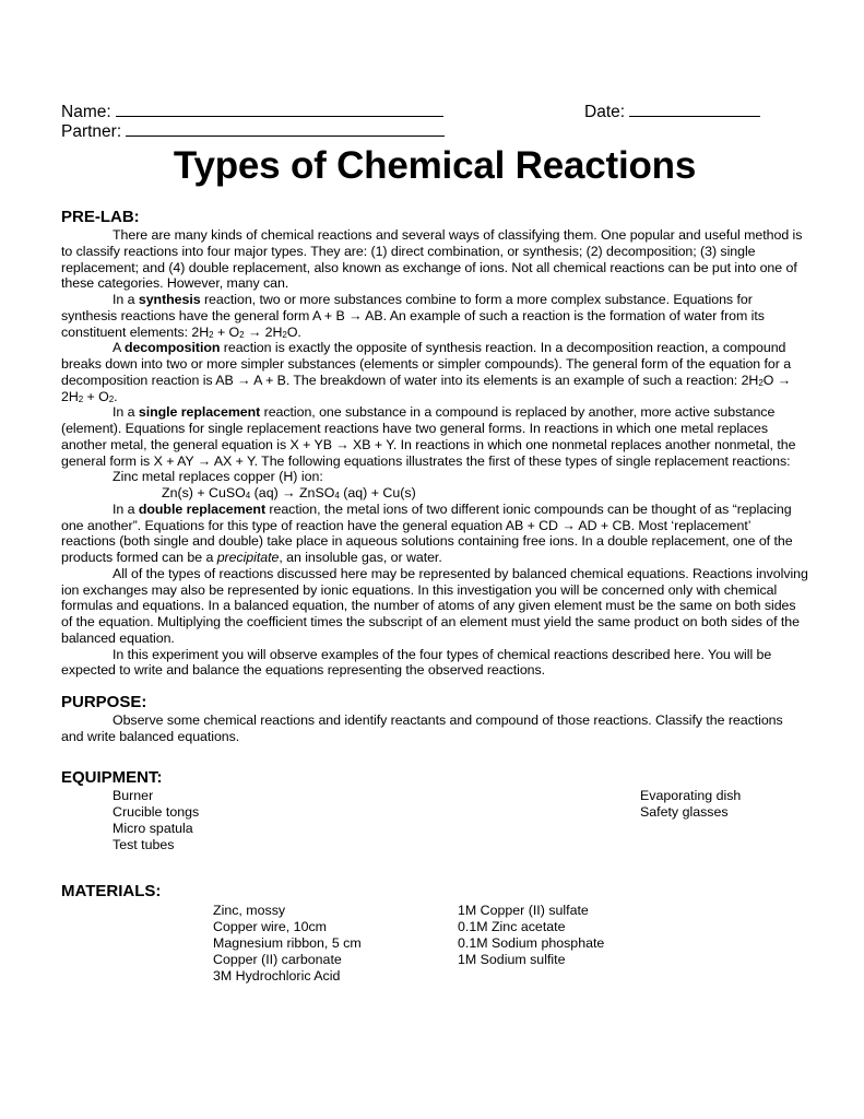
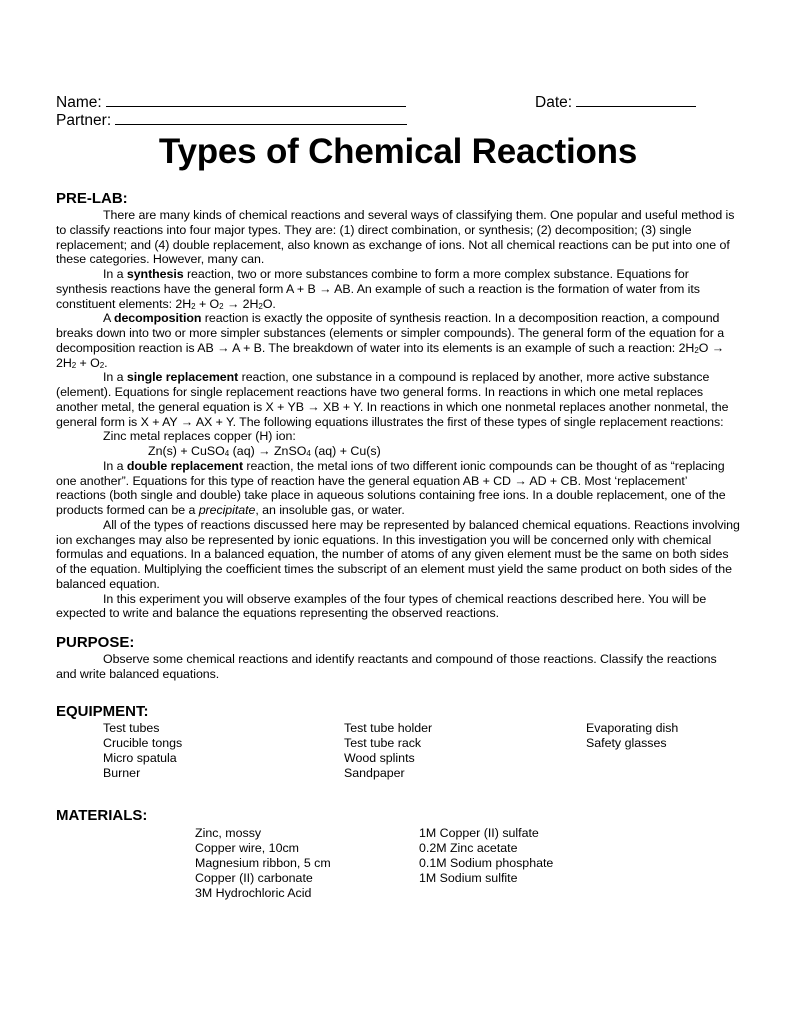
  Name:
  Date:
  Partner:
  Types of Chemical Reactions
  PRE-LAB:
  There are many kinds of chemical reactions and several ways of classifying them. One popular and useful method is to classify reactions into four major types. They are: (1) direct combination, or synthesis; (2) decomposition; (3) single replacement; and (4) double replacement, also known as exchange of ions. Not all chemical reactions can be put into one of these categories. However, many can.
  In a synthesis reaction, two or more substances combine to form a more complex substance. Equations for synthesis reactions have the general form A + B → AB. An example of such a reaction is the formation of water from its constituent elements: 2H2 + O2 → 2H2O.
  A decomposition reaction is exactly the opposite of synthesis reaction. In a decomposition reaction, a compound breaks down into two or more simpler substances (elements or simpler compounds). The general form of the equation for a decomposition reaction is AB → A + B. The breakdown of water into its elements is an example of such a reaction: 2H2O → 2H2 + O2.
  In a single replacement reaction, one substance in a compound is replaced by another, more active substance (element). Equations for single replacement reactions have two general forms. In reactions in which one metal replaces another metal, the general equation is X + YB → XB + Y. In reactions in which one nonmetal replaces another nonmetal, the general form is X + AY → AX + Y. The following equations illustrates the first of these types of single replacement reactions:
  Zinc metal replaces copper (H) ion:
  Zn(s) + CuSO4 (aq) → ZnSO4 (aq) + Cu(s)
  In a double replacement reaction, the metal ions of two different ionic compounds can be thought of as “replacing one another”. Equations for this type of reaction have the general equation AB + CD → AD + CB. Most ‘replacement’ reactions (both single and double) take place in aqueous solutions containing free ions. In a double replacement, one of the products formed can be a precipitate, an insoluble gas, or water.
  All of the types of reactions discussed here may be represented by balanced chemical equations. Reactions involving ion exchanges may also be represented by ionic equations. In this investigation you will be concerned only with chemical formulas and equations. In a balanced equation, the number of atoms of any given element must be the same on both sides of the equation. Multiplying the coefficient times the subscript of an element must yield the same product on both sides of the balanced equation.
  In this experiment you will observe examples of the four types of chemical reactions described here. You will be expected to write and balance the equations representing the observed reactions.
  PURPOSE:
  Observe some chemical reactions and identify reactants and compound of those reactions. Classify the reactions and write balanced equations.
  EQUIPMENT:
- Burner
+ Test tubes
  Crucible tongs
  Micro spatula
- Test tubes
+ Burner
+ Test tube holder
+ Test tube rack
+ Wood splints
+ Sandpaper
  Evaporating dish
  Safety glasses
  MATERIALS:
  Zinc, mossy
  Copper wire, 10cm
  Magnesium ribbon, 5 cm
  Copper (II) carbonate
  3M Hydrochloric Acid
  1M Copper (II) sulfate
- 0.1M Zinc acetate
+ 0.2M Zinc acetate
  0.1M Sodium phosphate
  1M Sodium sulfite
